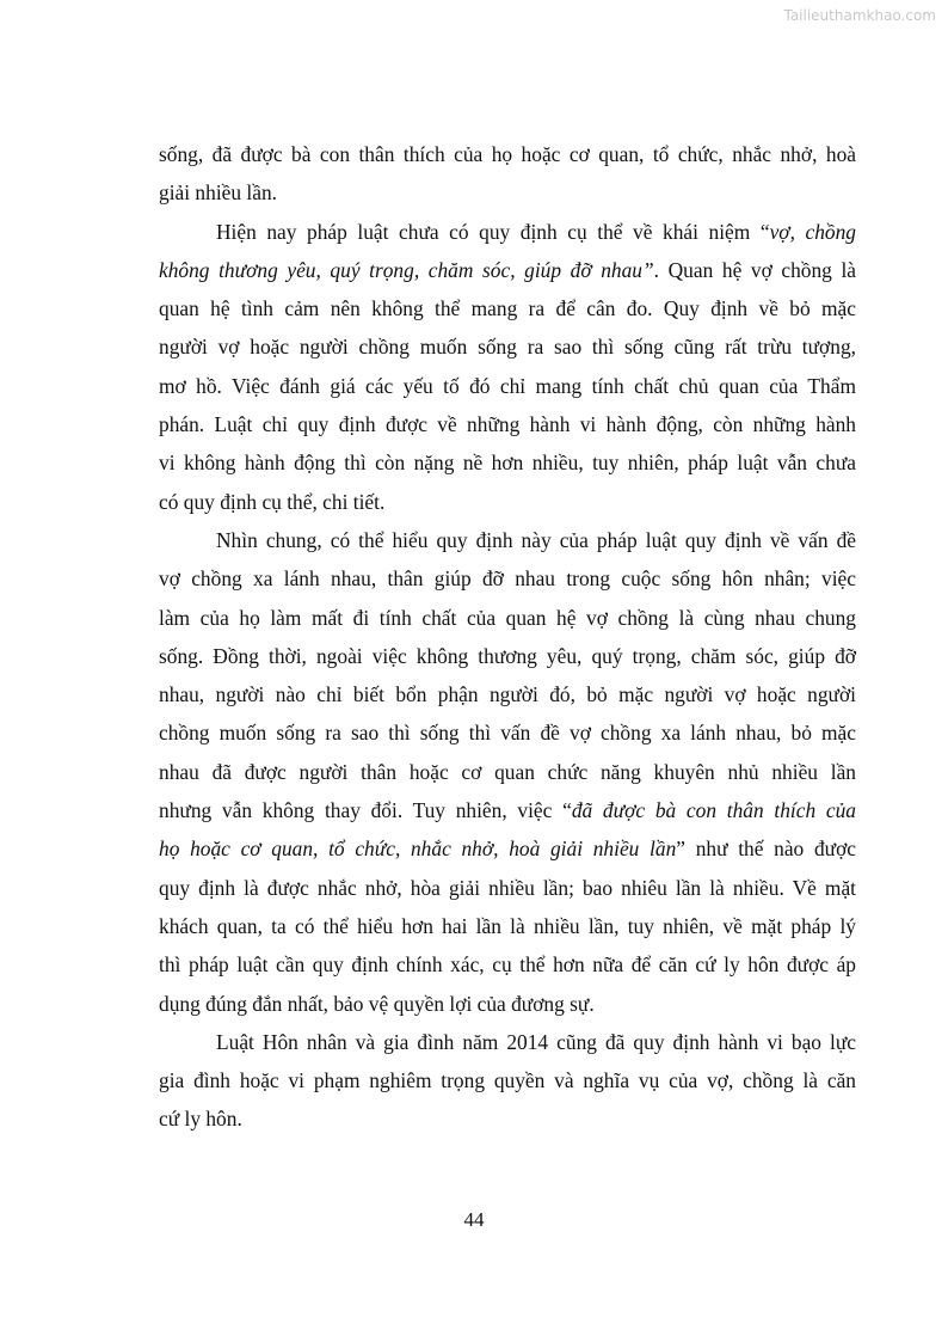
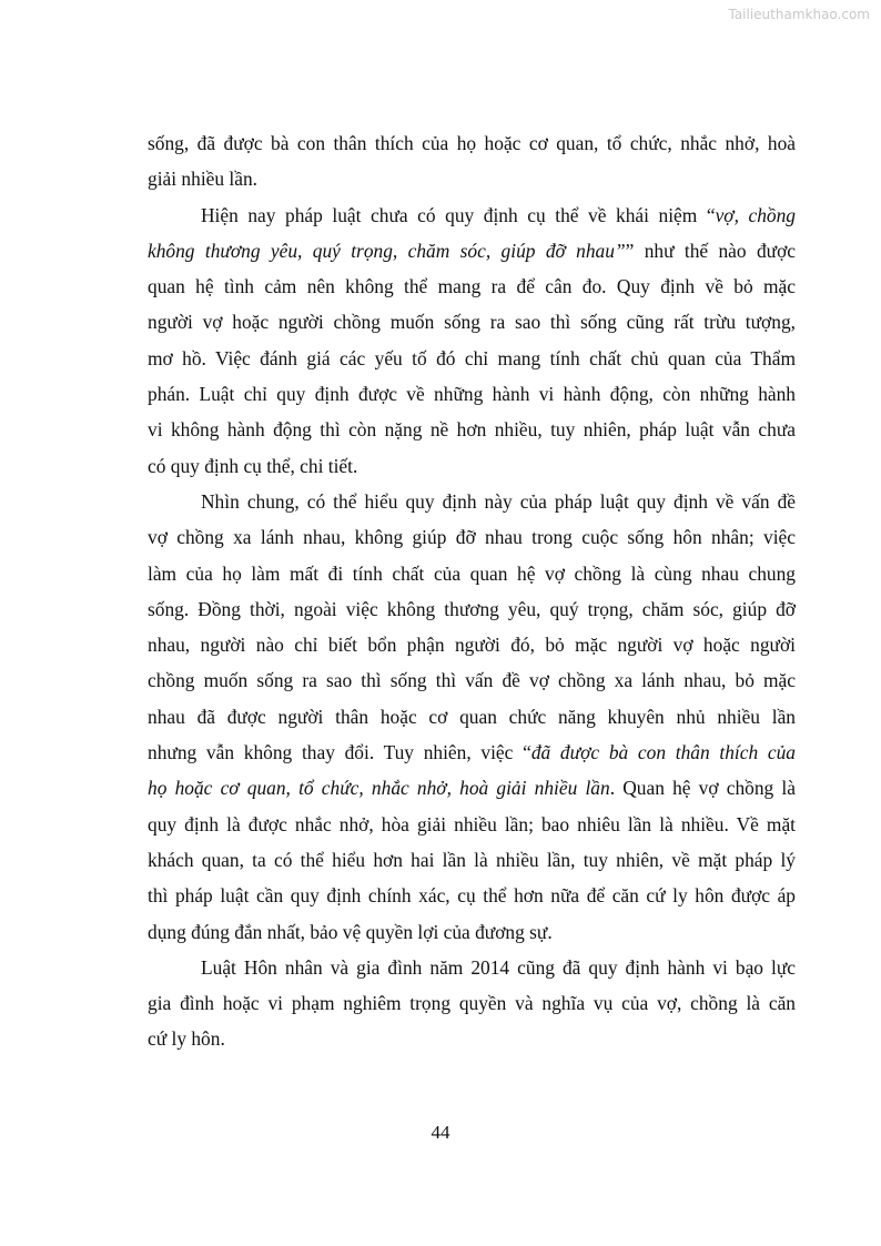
  Tailieuthamkhao.com
  sống, đã được bà con thân thích của họ hoặc cơ quan, tổ chức, nhắc nhở, hoà
  giải nhiều lần.
  Hiện nay pháp luật chưa có quy định cụ thể về khái niệm “vợ, chồng
- không thương yêu, quý trọng, chăm sóc, giúp đỡ nhau”. Quan hệ vợ chồng là
+ không thương yêu, quý trọng, chăm sóc, giúp đỡ nhau”” như thế nào được
  quan hệ tình cảm nên không thể mang ra để cân đo. Quy định về bỏ mặc
  người vợ hoặc người chồng muốn sống ra sao thì sống cũng rất trừu tượng,
  mơ hồ. Việc đánh giá các yếu tố đó chỉ mang tính chất chủ quan của Thẩm
  phán. Luật chỉ quy định được về những hành vi hành động, còn những hành
  vi không hành động thì còn nặng nề hơn nhiều, tuy nhiên, pháp luật vẫn chưa
  có quy định cụ thể, chi tiết.
  Nhìn chung, có thể hiểu quy định này của pháp luật quy định về vấn đề
- vợ chồng xa lánh nhau, thân giúp đỡ nhau trong cuộc sống hôn nhân; việc
+ vợ chồng xa lánh nhau, không giúp đỡ nhau trong cuộc sống hôn nhân; việc
  làm của họ làm mất đi tính chất của quan hệ vợ chồng là cùng nhau chung
  sống. Đồng thời, ngoài việc không thương yêu, quý trọng, chăm sóc, giúp đỡ
  nhau, người nào chỉ biết bổn phận người đó, bỏ mặc người vợ hoặc người
  chồng muốn sống ra sao thì sống thì vấn đề vợ chồng xa lánh nhau, bỏ mặc
  nhau đã được người thân hoặc cơ quan chức năng khuyên nhủ nhiều lần
  nhưng vẫn không thay đổi. Tuy nhiên, việc “đã được bà con thân thích của
- họ hoặc cơ quan, tổ chức, nhắc nhở, hoà giải nhiều lần” như thế nào được
+ họ hoặc cơ quan, tổ chức, nhắc nhở, hoà giải nhiều lần. Quan hệ vợ chồng là
  quy định là được nhắc nhở, hòa giải nhiều lần; bao nhiêu lần là nhiều. Về mặt
  khách quan, ta có thể hiểu hơn hai lần là nhiều lần, tuy nhiên, về mặt pháp lý
  thì pháp luật cần quy định chính xác, cụ thể hơn nữa để căn cứ ly hôn được áp
  dụng đúng đắn nhất, bảo vệ quyền lợi của đương sự.
  Luật Hôn nhân và gia đình năm 2014 cũng đã quy định hành vi bạo lực
  gia đình hoặc vi phạm nghiêm trọng quyền và nghĩa vụ của vợ, chồng là căn
  cứ ly hôn.
  44
